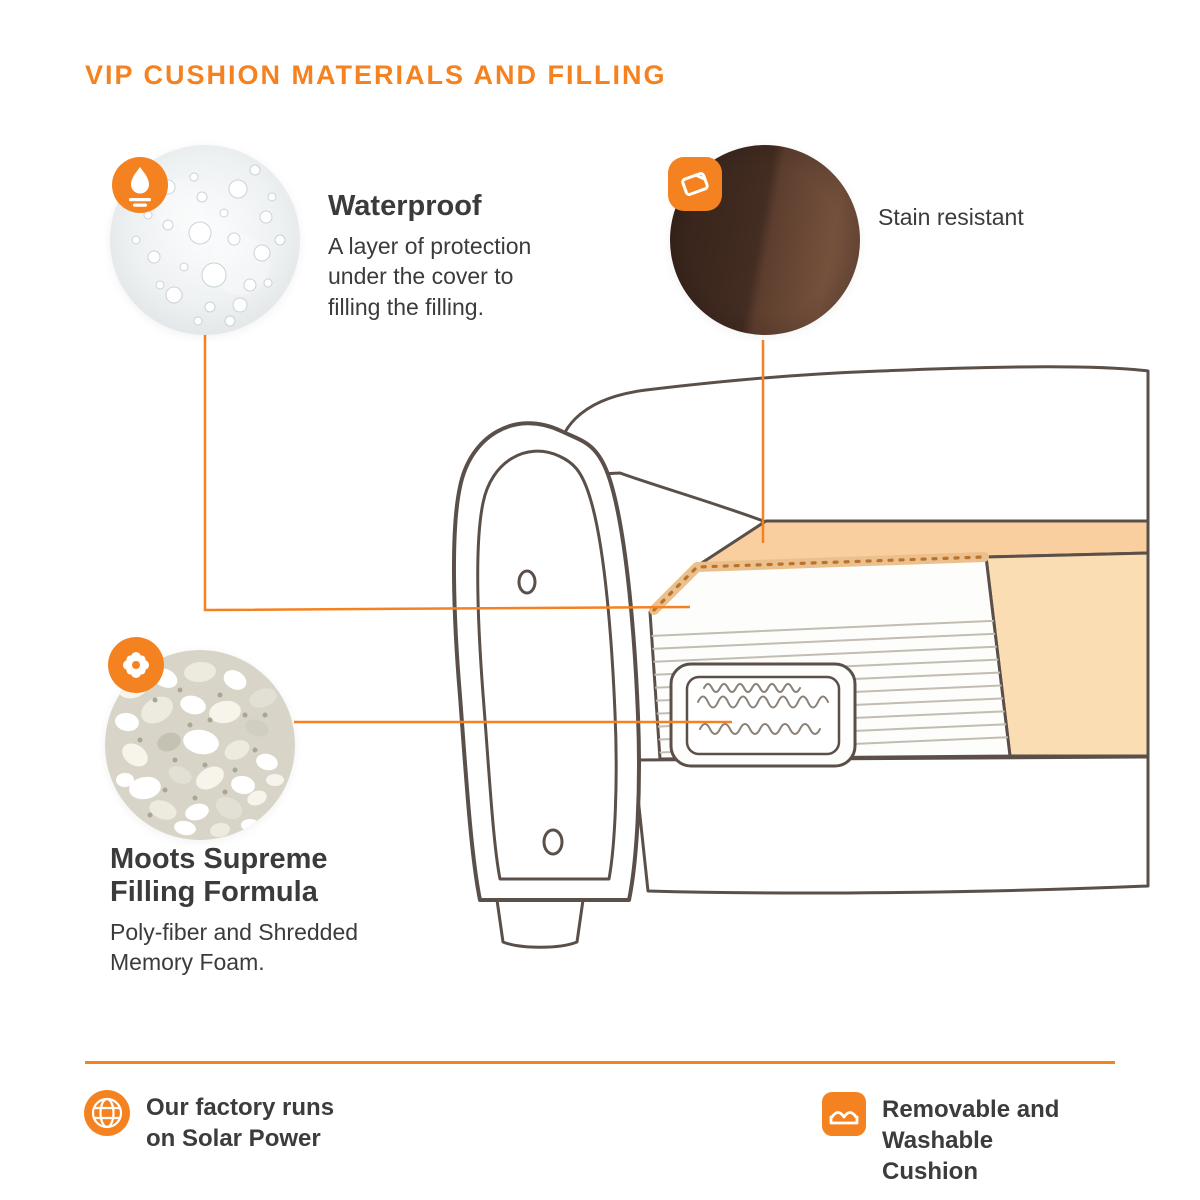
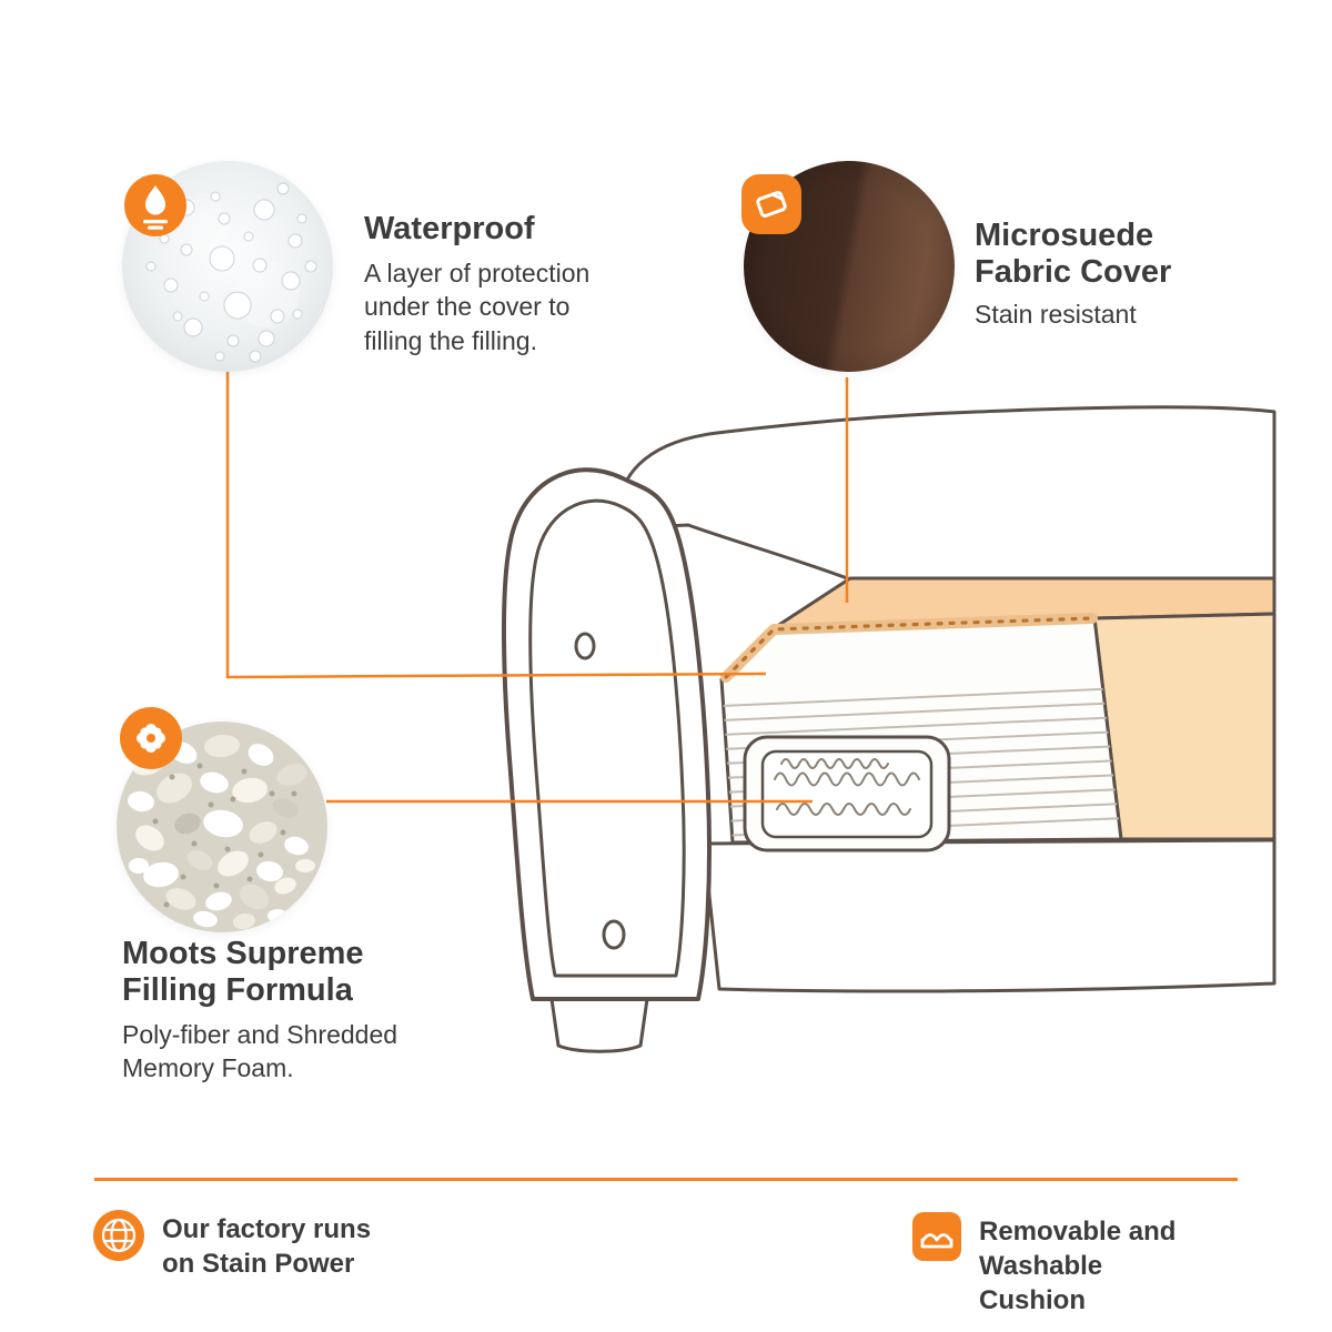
- VIP CUSHION MATERIALS AND FILLING
  Waterproof
  A layer of protection under the cover to filling the filling.
+ Microsuede Fabric Cover
  Stain resistant
  Moots Supreme Filling Formula
  Poly-fiber and Shredded Memory Foam.
- Our factory runs on Solar Power
+ Our factory runs on Stain Power
  Removable and Washable Cushion
